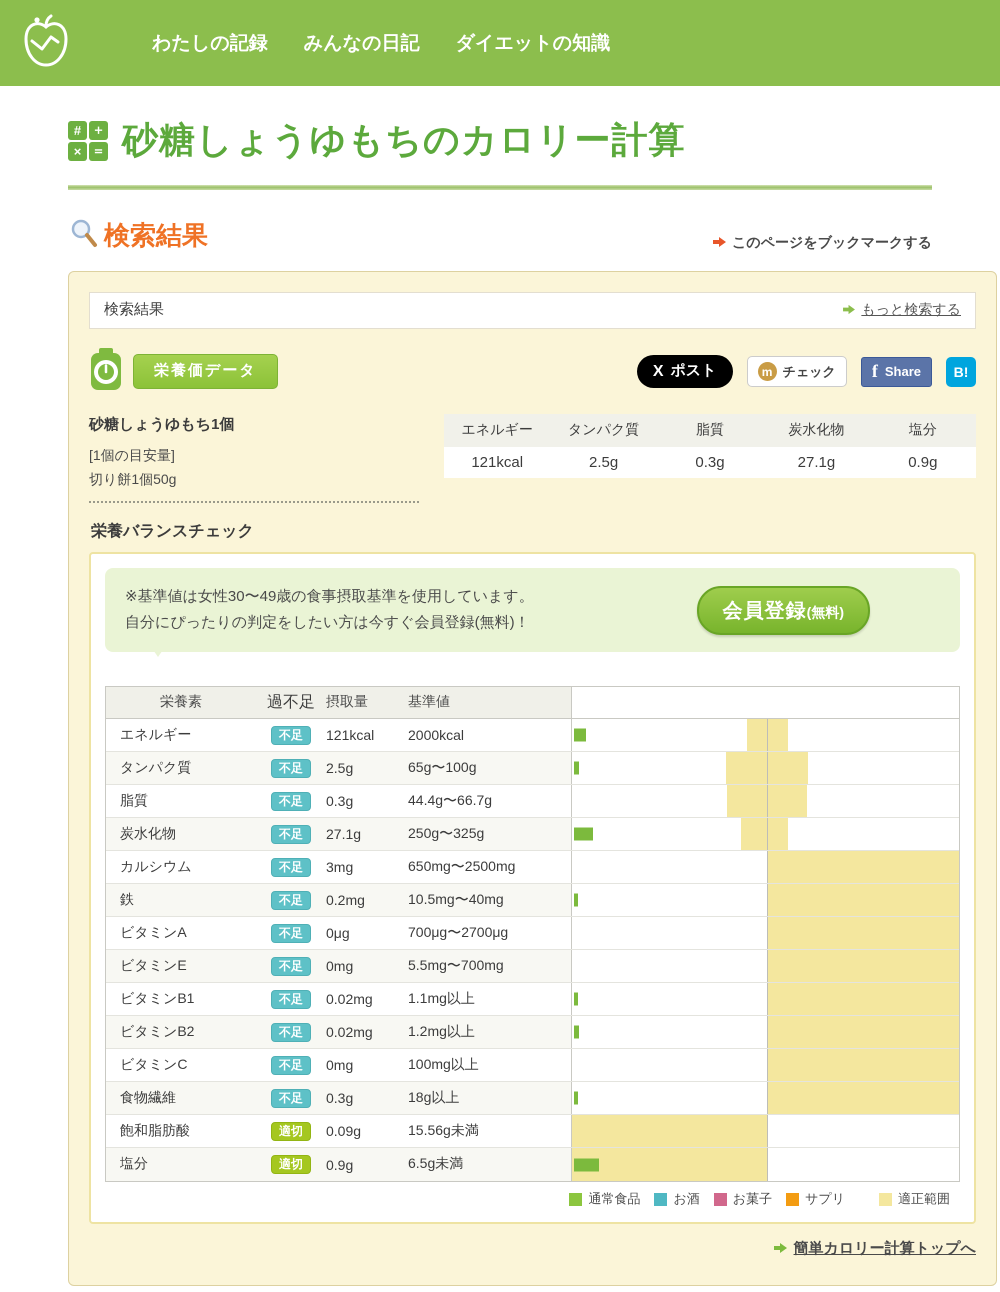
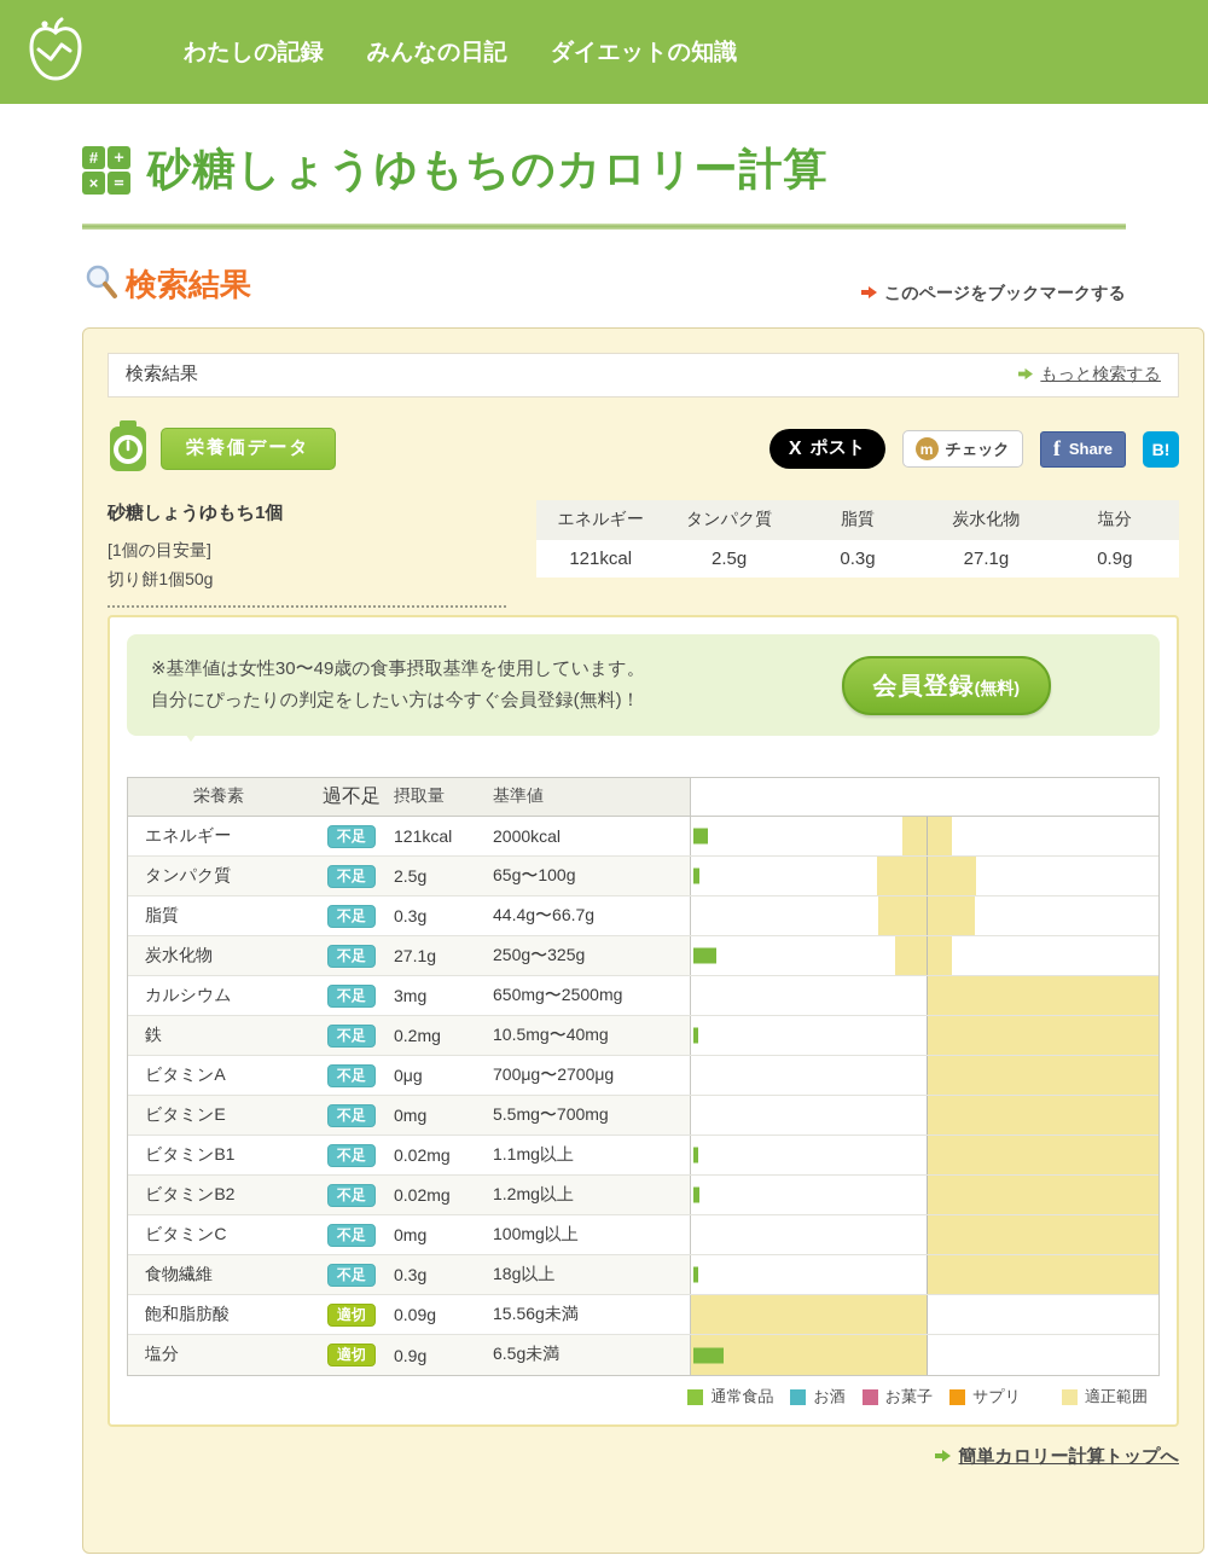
  わたしの記録
  みんなの日記
  ダイエットの知識
  #
  ＋
  ×
  ＝
  砂糖しょうゆもちのカロリー計算
  検索結果
  このページをブックマークする
  検索結果
  もっと検索する
  栄養価データ
  X
  ポスト
  m
  チェック
  f
  Share
  B!
  砂糖しょうゆもち1個
  [1個の目安量]
  切り餅1個50g
  エネルギー
  タンパク質
  脂質
  炭水化物
  塩分
  121kcal
  2.5g
  0.3g
  27.1g
  0.9g
- 栄養バランスチェック
  ※基準値は女性30〜49歳の食事摂取基準を使用しています。
  自分にぴったりの判定をしたい方は今すぐ会員登録(無料)！
  会員登録(無料)
  栄養素
  過不足
  摂取量
  基準値
  エネルギー
  不足
  121kcal
  2000kcal
  タンパク質
  不足
  2.5g
  65g〜100g
  脂質
  不足
  0.3g
  44.4g〜66.7g
  炭水化物
  不足
  27.1g
  250g〜325g
  カルシウム
  不足
  3mg
  650mg〜2500mg
  鉄
  不足
  0.2mg
  10.5mg〜40mg
  ビタミンA
  不足
  0μg
  700μg〜2700μg
  ビタミンE
  不足
  0mg
  5.5mg〜700mg
  ビタミンB1
  不足
  0.02mg
  1.1mg以上
  ビタミンB2
  不足
  0.02mg
  1.2mg以上
  ビタミンC
  不足
  0mg
  100mg以上
  食物繊維
  不足
  0.3g
  18g以上
  飽和脂肪酸
  適切
  0.09g
  15.56g未満
  塩分
  適切
  0.9g
  6.5g未満
  通常食品
  お酒
  お菓子
  サプリ
  適正範囲
  簡単カロリー計算トップへ
